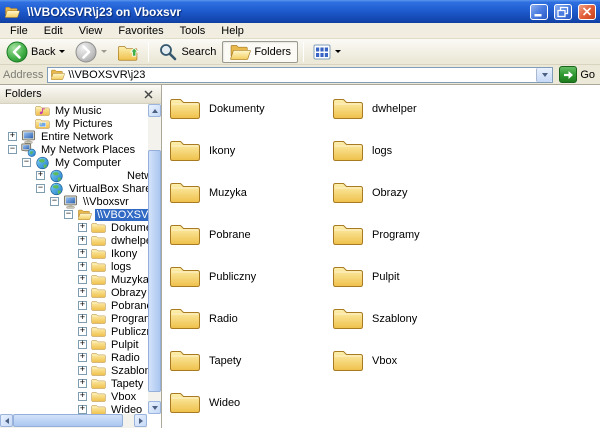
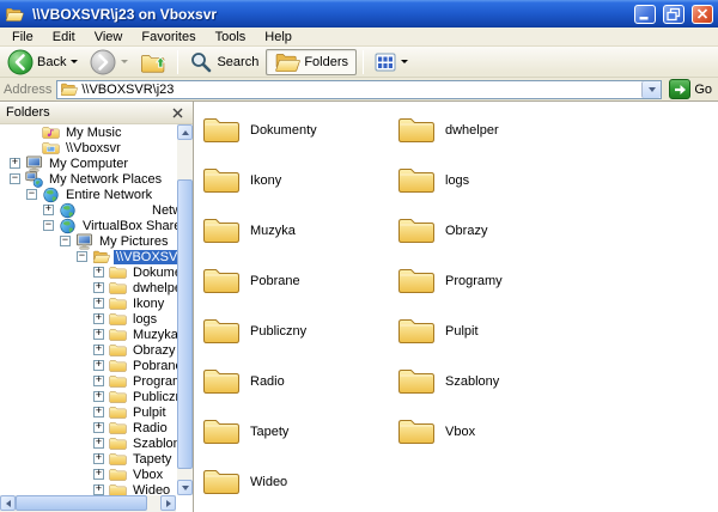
  \\VBOXSVR\j23 on Vboxsvr
  File
  Edit
  View
  Favorites
  Tools
  Help
  Back
  Search
  Folders
  Address
  \\VBOXSVR\j23
  Go
  Folders
  My Music
- My Pictures
+ \\Vboxsvr
  +
- Entire Network
+ My Computer
  −
  My Network Places
  −
- My Computer
+ Entire Network
  +
  Net
  −
  −
- \\Vboxsvr
+ My Pictures
  −
  +
  +
  dwhelp
  +
  Ikony
  +
  logs
  +
  Muzyka
  +
  Obrazy
  +
  Pobran
  +
  Progra
  +
  Publicz
  +
  Pulpit
  +
  Radio
  +
  Szablo
  +
  Tapety
  +
  Vbox
  +
  Wideo
  Dokumenty
  dwhelper
  Ikony
  logs
  Muzyka
  Obrazy
  Pobrane
  Programy
  Publiczny
  Pulpit
  Radio
  Szablony
  Tapety
  Vbox
  Wideo
